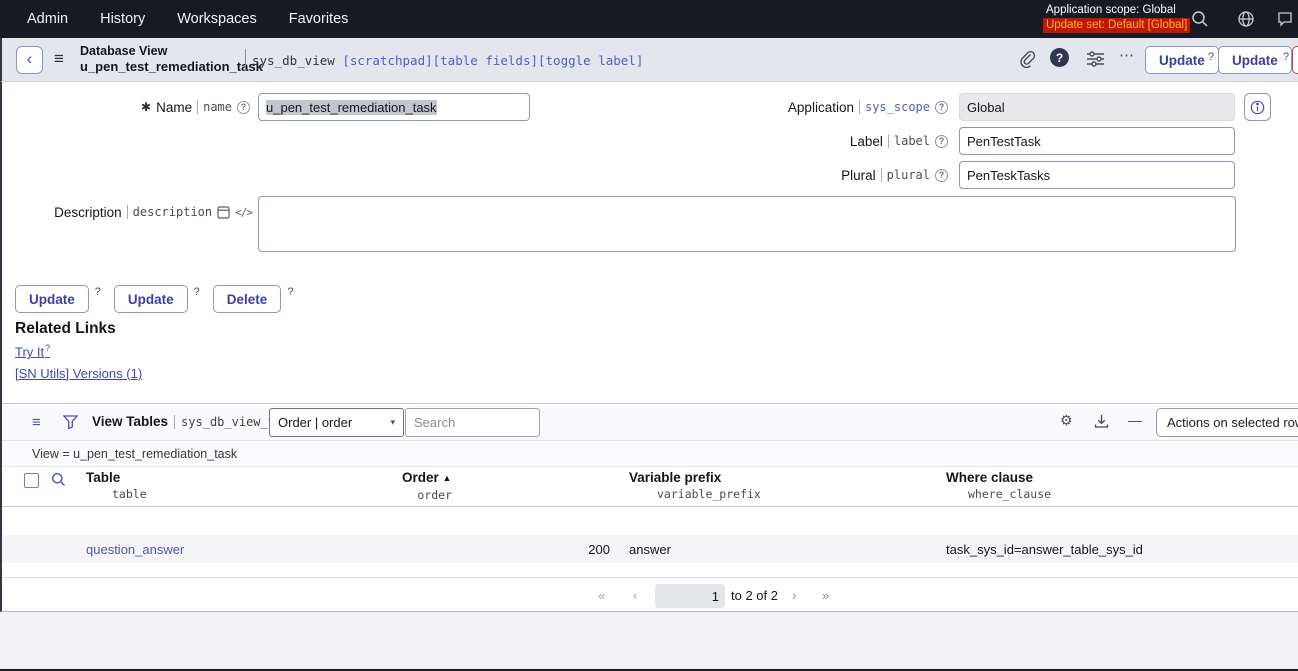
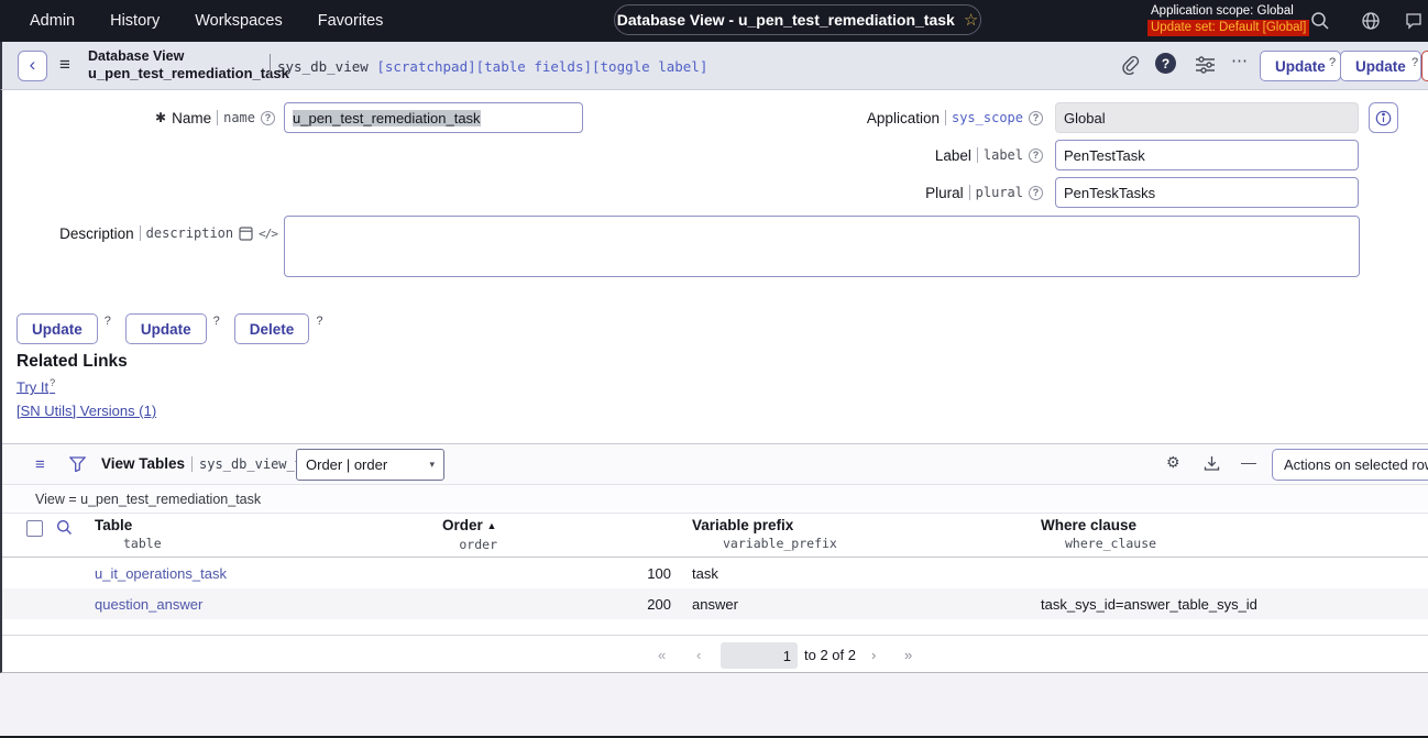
  Admin
  History
  Workspaces
  Favorites
+ Database View - u_pen_test_remediation_task
+ ☆
  Application scope: Global
  Update set: Default [Global]
  ‹
  ≡
  Database View
  u_pen_test_remediation_tsk
  sys_db_view [scratchpad][table fields][toggle label]
  ?
  ⋯
  Update
  ?
  Update
  ?
  ✱
  Name
  name
  ?
  u_pen_test_remediation_task
  Application
  sys_scope
  ?
  Global
  Label
  label
  ?
  PenTestTask
  Plural
  plural
  ?
  PenTeskTasks
  Description
  description
  </>
  Update
  ?
  Update
  ?
  Delete
  ?
  Related Links
  Try It?
  [SN Utils] Versions (1)
  ≡
  View Tables
  sys_db_view_
  Order | order
  ▾
- Search
  ⚙
  —
  Actions on selected ro
  View = u_pen_test_remediation_task
  Table
  table
  Order ▲
  order
  Variable prefix
  variable_prefix
  Where clause
  where_clause
+ u_it_operations_task
+ 100
+ task
  question_answer
  200
  answer
  task_sys_id=answer_table_sys_id
  «
  ‹
  1
  to 2 of 2
  ›
  »
